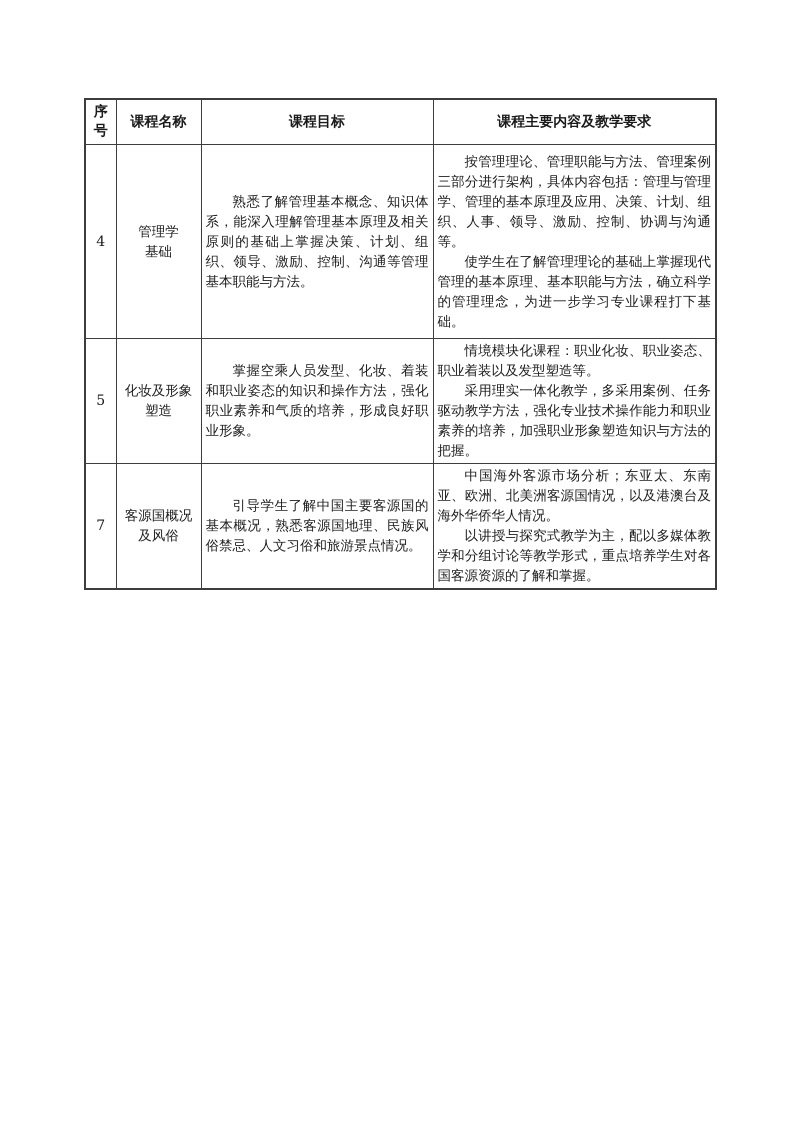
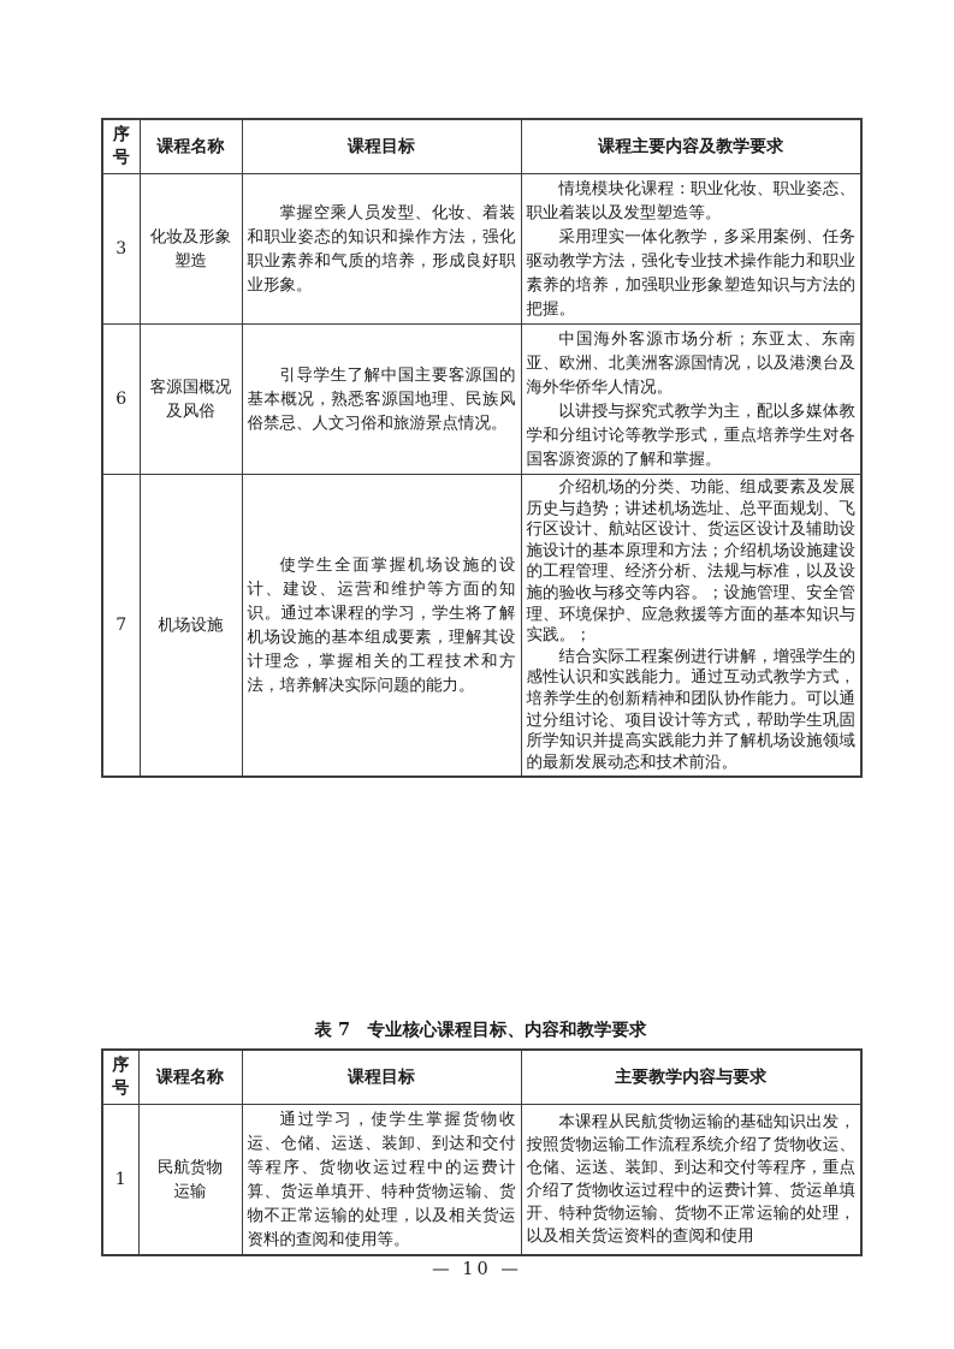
  序号	课程名称	课程目标	课程主要内容及教学要求
- 4	管理学 基础	熟悉了解管理基本概念、知识体系，能深入理解管理基本原理及相关原则的基础上掌握决策、计划、组织、领导、激励、控制、沟通等管理基本职能与方法。	按管理理论、管理职能与方法、管理案例三部分进行架构，具体内容包括：管理与管理学、管理的基本原理及应用、决策、计划、组织、人事、领导、激励、控制、协调与沟通等。 使学生在了解管理理论的基础上掌握现代管理的基本原理、基本职能与方法，确立科学的管理理念，为进一步学习专业课程打下基础。
- 5	化妆及形象 塑造	掌握空乘人员发型、化妆、着装和职业姿态的知识和操作方法，强化职业素养和气质的培养，形成良好职业形象。	情境模块化课程：职业化妆、职业姿态、职业着装以及发型塑造等。 采用理实一体化教学，多采用案例、任务驱动教学方法，强化专业技术操作能力和职业素养的培养，加强职业形象塑造知识与方法的把握。
+ 3	化妆及形象 塑造	掌握空乘人员发型、化妆、着装和职业姿态的知识和操作方法，强化职业素养和气质的培养，形成良好职业形象。	情境模块化课程：职业化妆、职业姿态、职业着装以及发型塑造等。 采用理实一体化教学，多采用案例、任务驱动教学方法，强化专业技术操作能力和职业素养的培养，加强职业形象塑造知识与方法的把握。
- 7	客源国概况 及风俗	引导学生了解中国主要客源国的基本概况，熟悉客源国地理、民族风俗禁忌、人文习俗和旅游景点情况。	中国海外客源市场分析；东亚太、东南亚、欧洲、北美洲客源国情况，以及港澳台及海外华侨华人情况。 以讲授与探究式教学为主，配以多媒体教学和分组讨论等教学形式，重点培养学生对各国客源资源的了解和掌握。
+ 6	客源国概况 及风俗	引导学生了解中国主要客源国的基本概况，熟悉客源国地理、民族风俗禁忌、人文习俗和旅游景点情况。	中国海外客源市场分析；东亚太、东南亚、欧洲、北美洲客源国情况，以及港澳台及海外华侨华人情况。 以讲授与探究式教学为主，配以多媒体教学和分组讨论等教学形式，重点培养学生对各国客源资源的了解和掌握。
+ 7	机场设施	使学生全面掌握机场设施的设计、建设、运营和维护等方面的知识。通过本课程的学习，学生将了解机场设施的基本组成要素，理解其设计理念，掌握相关的工程技术和方法，培养解决实际问题的能力。	介绍机场的分类、功能、组成要素及发展历史与趋势；讲述机场选址、总平面规划、飞行区设计、航站区设计、货运区设计及辅助设施设计的基本原理和方法；介绍机场设施建设的工程管理、经济分析、法规与标准，以及设施的验收与移交等内容。；设施管理、安全管理、环境保护、应急救援等方面的基本知识与实践。； 结合实际工程案例进行讲解，增强学生的感性认识和实践能力。通过互动式教学方式，培养学生的创新精神和团队协作能力。可以通过分组讨论、项目设计等方式，帮助学生巩固所学知识并提高实践能力并了解机场设施领域的最新发展动态和技术前沿。
+ 表 7 专业核心课程目标、内容和教学要求
+ 序 号	课程名称	课程目标	主要教学内容与要求
+ 1	民航货物 运输	通过学习，使学生掌握货物收运、仓储、运送、装卸、到达和交付等程序、货物收运过程中的运费计算、货运单填开、特种货物运输、货物不正常运输的处理，以及相关货运资料的查阅和使用等。	本课程从民航货物运输的基础知识出发，按照货物运输工作流程系统介绍了货物收运、仓储、运送、装卸、到达和交付等程序，重点介绍了货物收运过程中的运费计算、货运单填开、特种货物运输、货物不正常运输的处理，以及相关货运资料的查阅和使用
+ — 10 —
